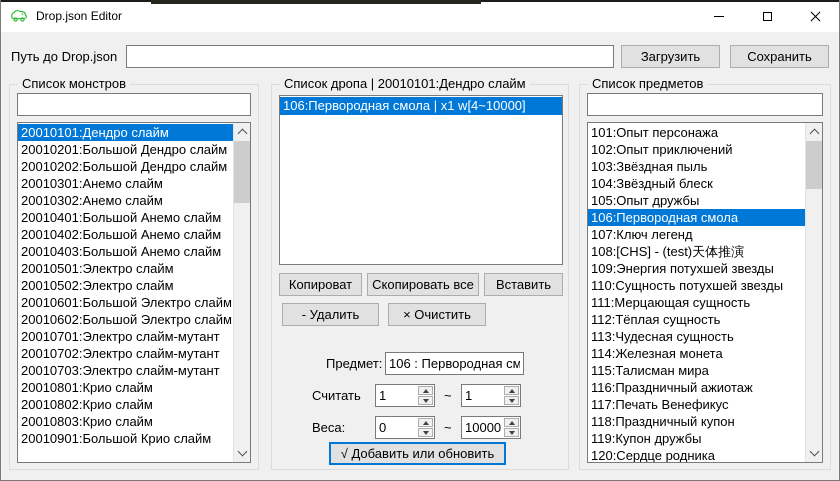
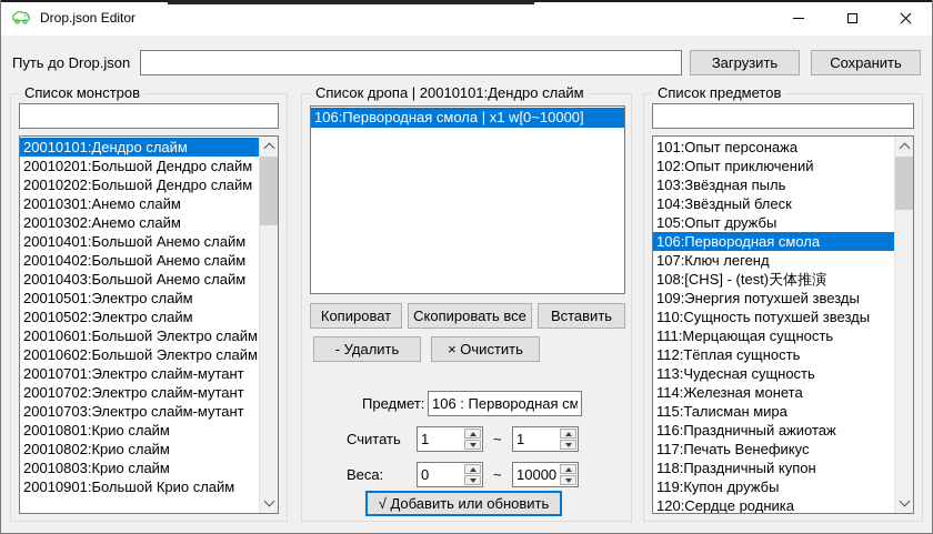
  Drop.json Editor
  Путь до Drop.json
  Загрузить
  Сохранить
  Список монстров
  20010101:Дендро слайм
  20010201:Большой Дендро слайм
  20010202:Большой Дендро слайм
  20010301:Анемо слайм
  20010302:Анемо слайм
  20010401:Большой Анемо слайм
  20010402:Большой Анемо слайм
  20010403:Большой Анемо слайм
  20010501:Электро слайм
  20010502:Электро слайм
  20010601:Большой Электро слайм
  20010602:Большой Электро слайм
  20010701:Электро слайм-мутант
  20010702:Электро слайм-мутант
  20010703:Электро слайм-мутант
  20010801:Крио слайм
  20010802:Крио слайм
  20010803:Крио слайм
  20010901:Большой Крио слайм
  Список дропа | 20010101:Дендро слайм
- 106:Первородная смола | x1 w[4~10000]
+ 106:Первородная смола | x1 w[0~10000]
  Копироват
  Скопировать все
  Вставить
  - Удалить
  × Очистить
  Предмет:
  106 : Первородная см
  Считать
  1
  ~
  1
  Веса:
  0
  ~
  10000
  √ Добавить или обновить
  Список предметов
  101:Опыт персонажа
  102:Опыт приключений
  103:Звёздная пыль
  104:Звёздный блеск
  105:Опыт дружбы
  106:Первородная смола
  107:Ключ легенд
  108:[CHS] - (test)天体推演
  109:Энергия потухшей звезды
  110:Сущность потухшей звезды
  111:Мерцающая сущность
  112:Тёплая сущность
  113:Чудесная сущность
  114:Железная монета
  115:Талисман мира
  116:Праздничный ажиотаж
  117:Печать Венефикус
  118:Праздничный купон
  119:Купон дружбы
  120:Сердце родника
